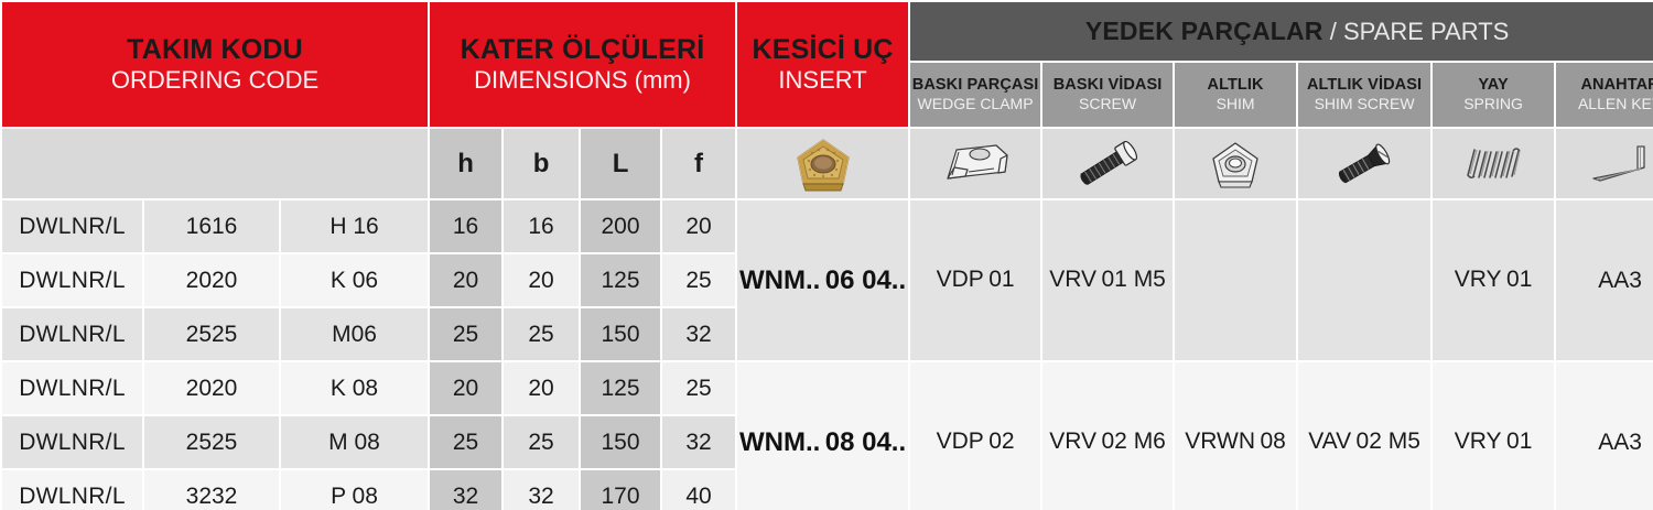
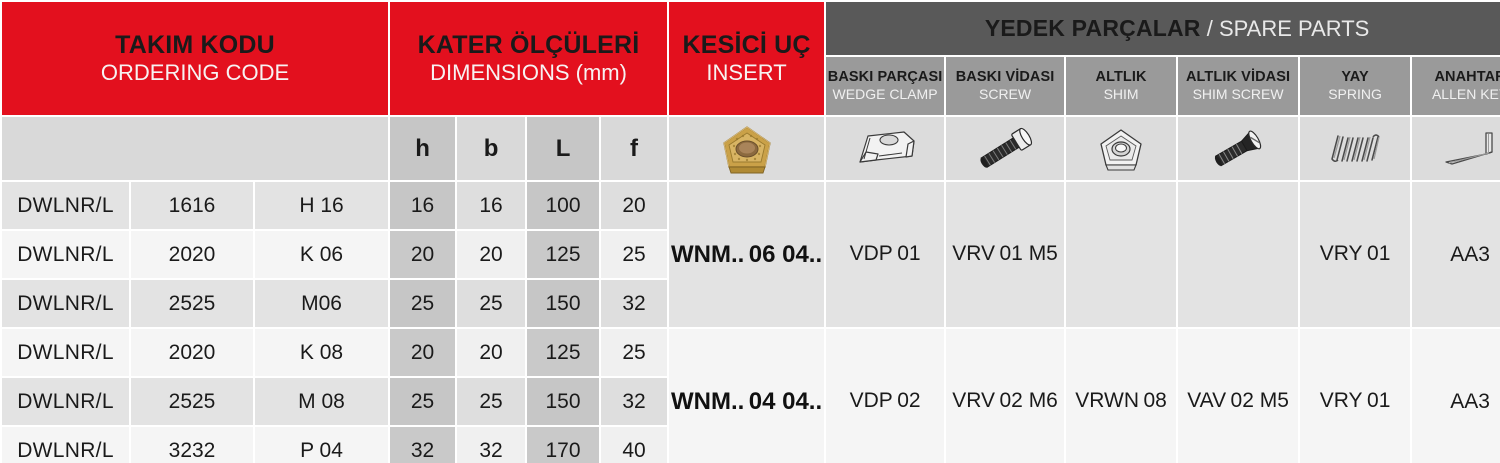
  TAKIM KODU ORDERING CODE	KATER ÖLÇÜLERİ DIMENSIONS (mm)	KESİCİ UÇ INSERT	YEDEK PARÇALAR / SPARE PARTS
  BASKI PARÇASI WEDGE CLAMP	BASKI VİDASI SCREW	ALTLIK SHIM	ALTLIK VİDASI SHIM SCREW	YAY SPRING	ANAHTA ALLEN KE
  	h	b	L	f
- DWLNR/L	1616	H 16	16	16	200	20	WNM.. 06 04..	VDP 01	VRV 01 M5			VRY 01	AA3
+ DWLNR/L	1616	H 16	16	16	100	20	WNM.. 06 04..	VDP 01	VRV 01 M5			VRY 01	AA3
  DWLNR/L	2020	K 06	20	20	125	25
  DWLNR/L	2525	M06	25	25	150	32
- DWLNR/L	2020	K 08	20	20	125	25	WNM.. 08 04..	VDP 02	VRV 02 M6	VRWN 08	VAV 02 M5	VRY 01	AA3
+ DWLNR/L	2020	K 08	20	20	125	25	WNM.. 04 04..	VDP 02	VRV 02 M6	VRWN 08	VAV 02 M5	VRY 01	AA3
  DWLNR/L	2525	M 08	25	25	150	32
- DWLNR/L	3232	P 08	32	32	170	40
+ DWLNR/L	3232	P 04	32	32	170	40
